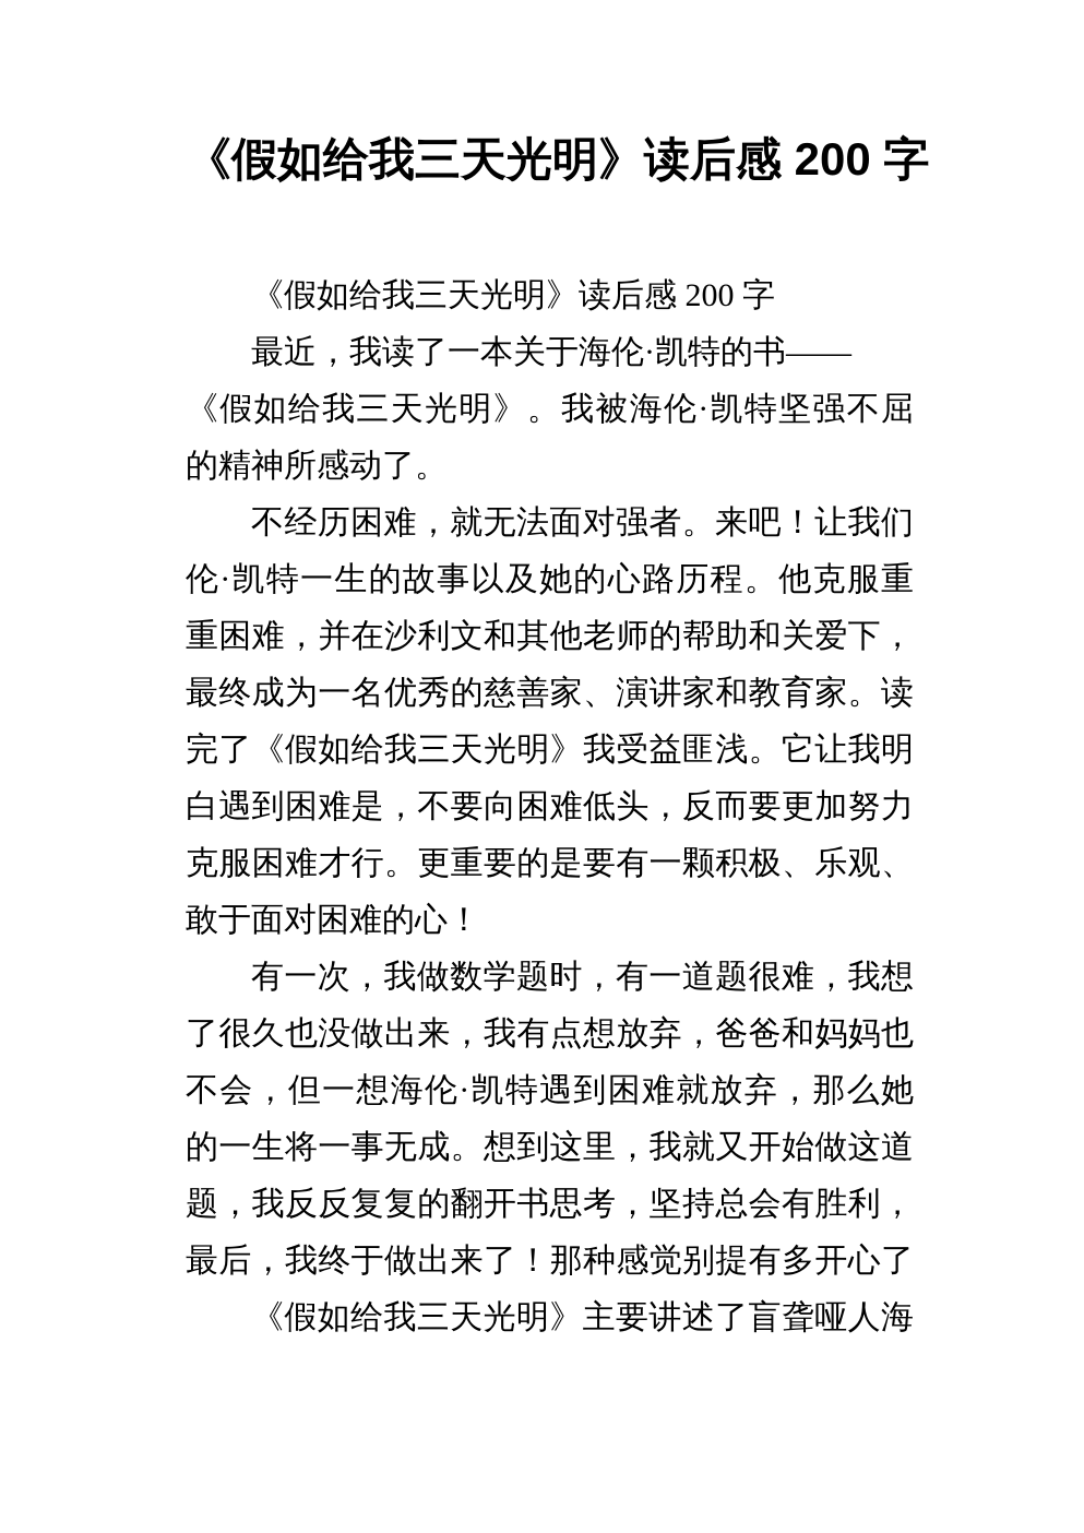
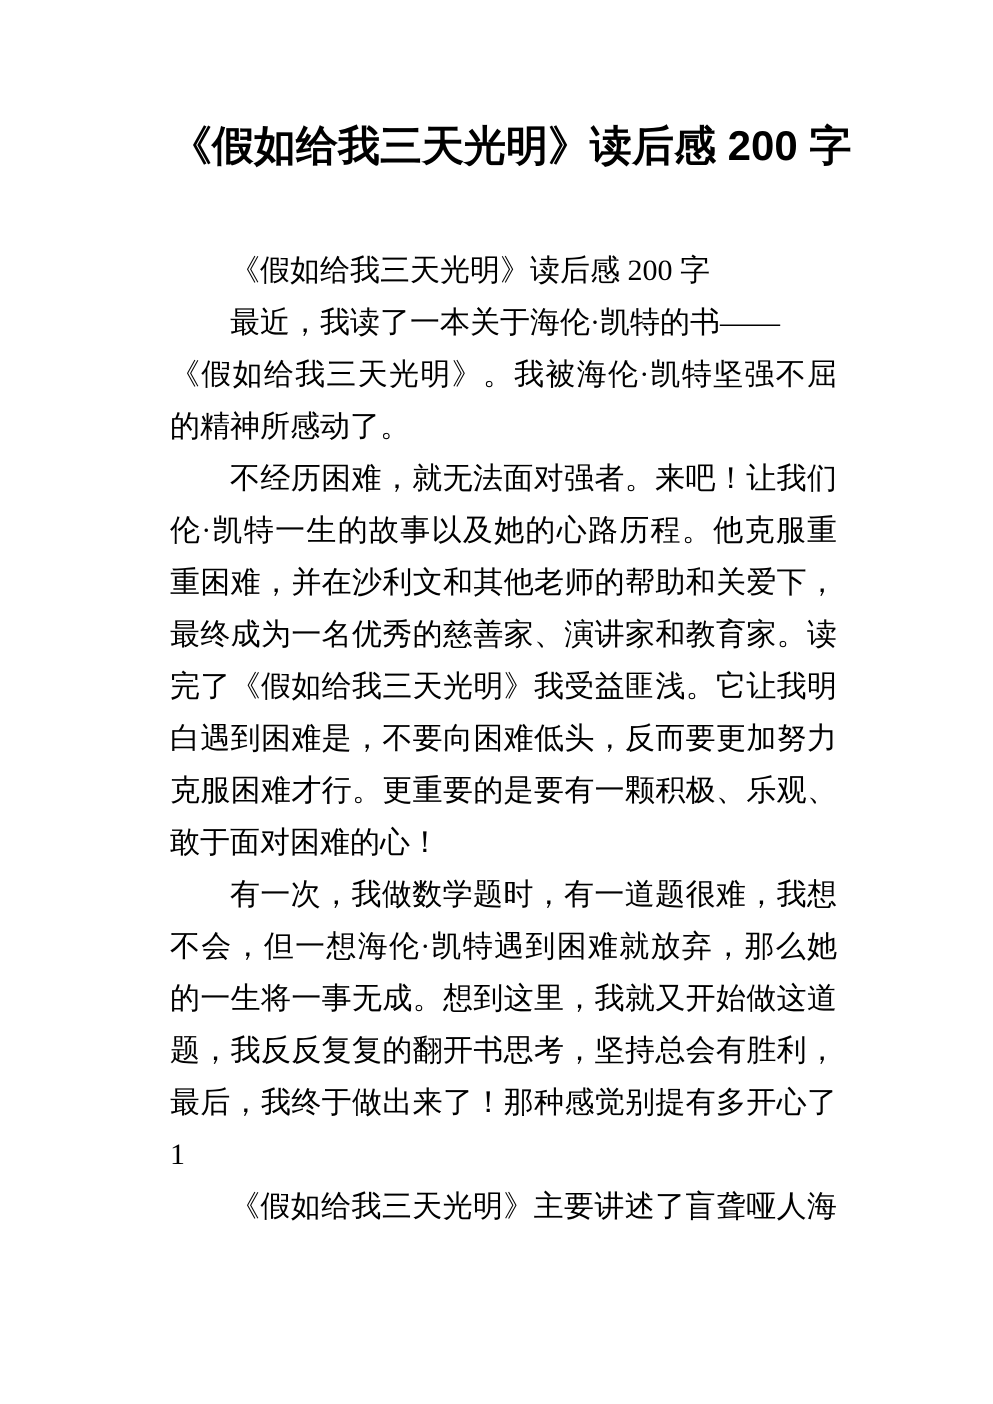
  《假如给我三天光明》读后感 200 字
  《假如给我三天光明》读后感 200 字
  最近，我读了一本关于海伦·凯特的书——
  《假如给我三天光明》。我被海伦·凯特坚强不屈
  的精神所感动了。
  不经历困难，就无法面对强者。来吧！让我们
  伦·凯特一生的故事以及她的心路历程。他克服重
  重困难，并在沙利文和其他老师的帮助和关爱下，
  最终成为一名优秀的慈善家、演讲家和教育家。读
  完了《假如给我三天光明》我受益匪浅。它让我明
  白遇到困难是，不要向困难低头，反而要更加努力
  克服困难才行。更重要的是要有一颗积极、乐观、
  敢于面对困难的心！
  有一次，我做数学题时，有一道题很难，我想
- 了很久也没做出来，我有点想放弃，爸爸和妈妈也
  不会，但一想海伦·凯特遇到困难就放弃，那么她
  的一生将一事无成。想到这里，我就又开始做这道
  题，我反反复复的翻开书思考，坚持总会有胜利，
  最后，我终于做出来了！那种感觉别提有多开心了
+ 1
  《假如给我三天光明》主要讲述了盲聋哑人海
